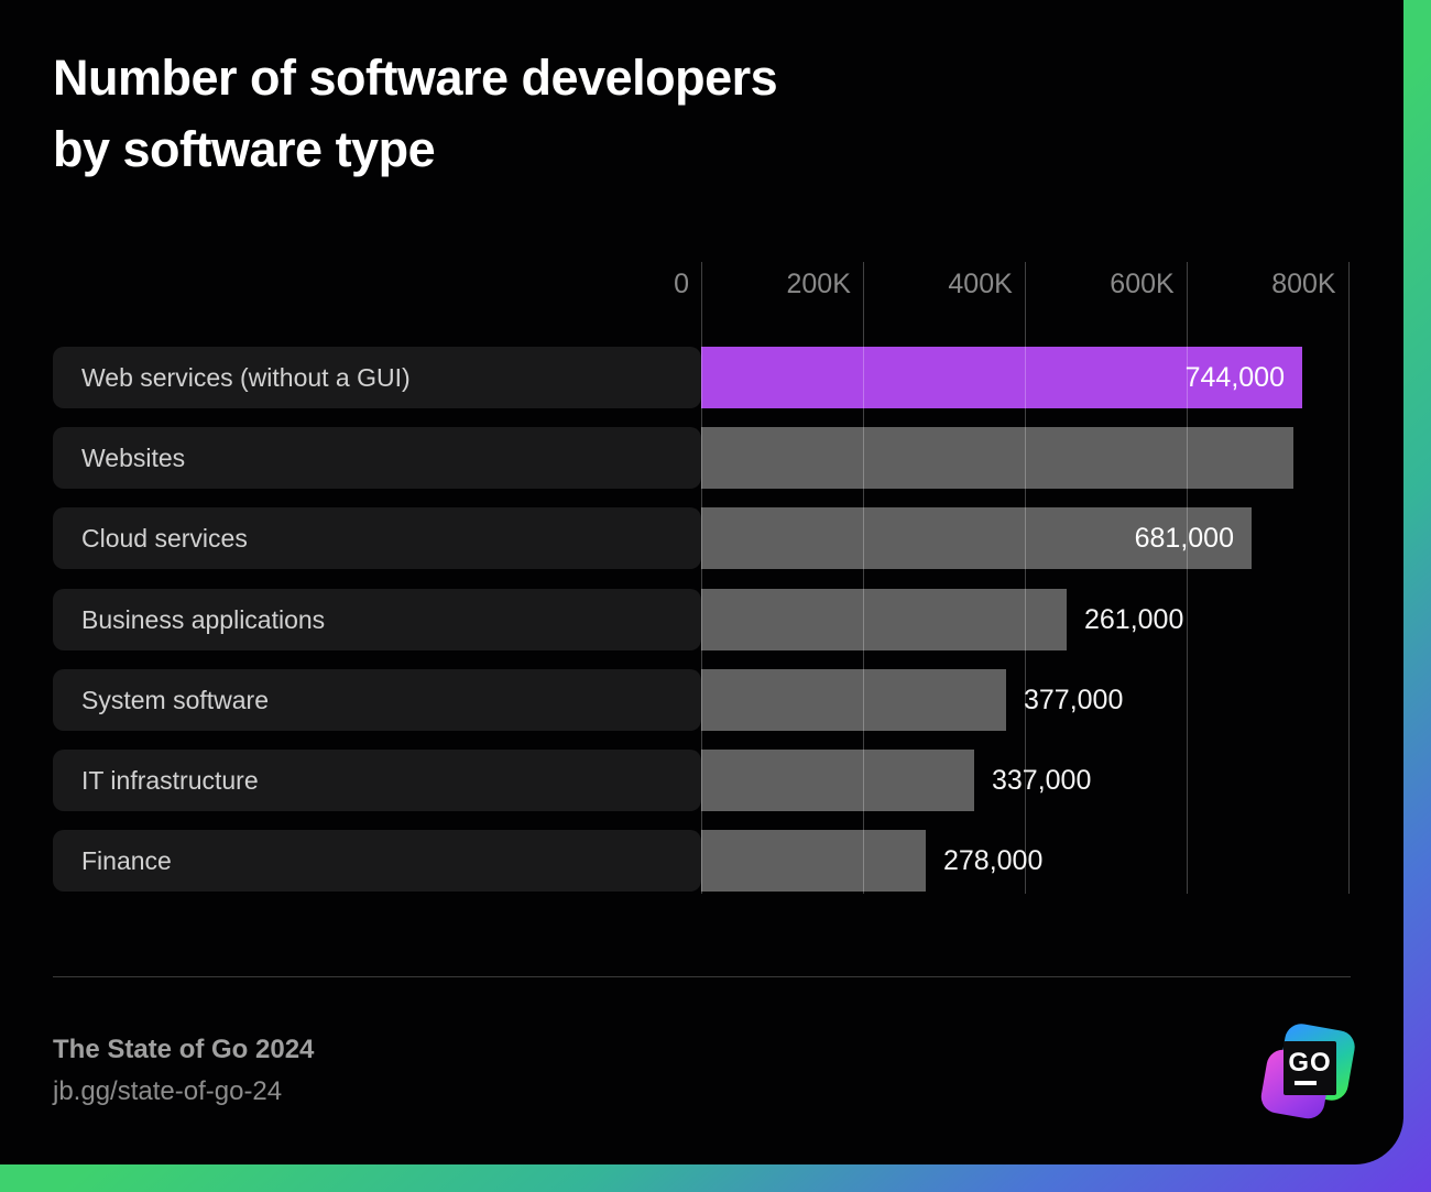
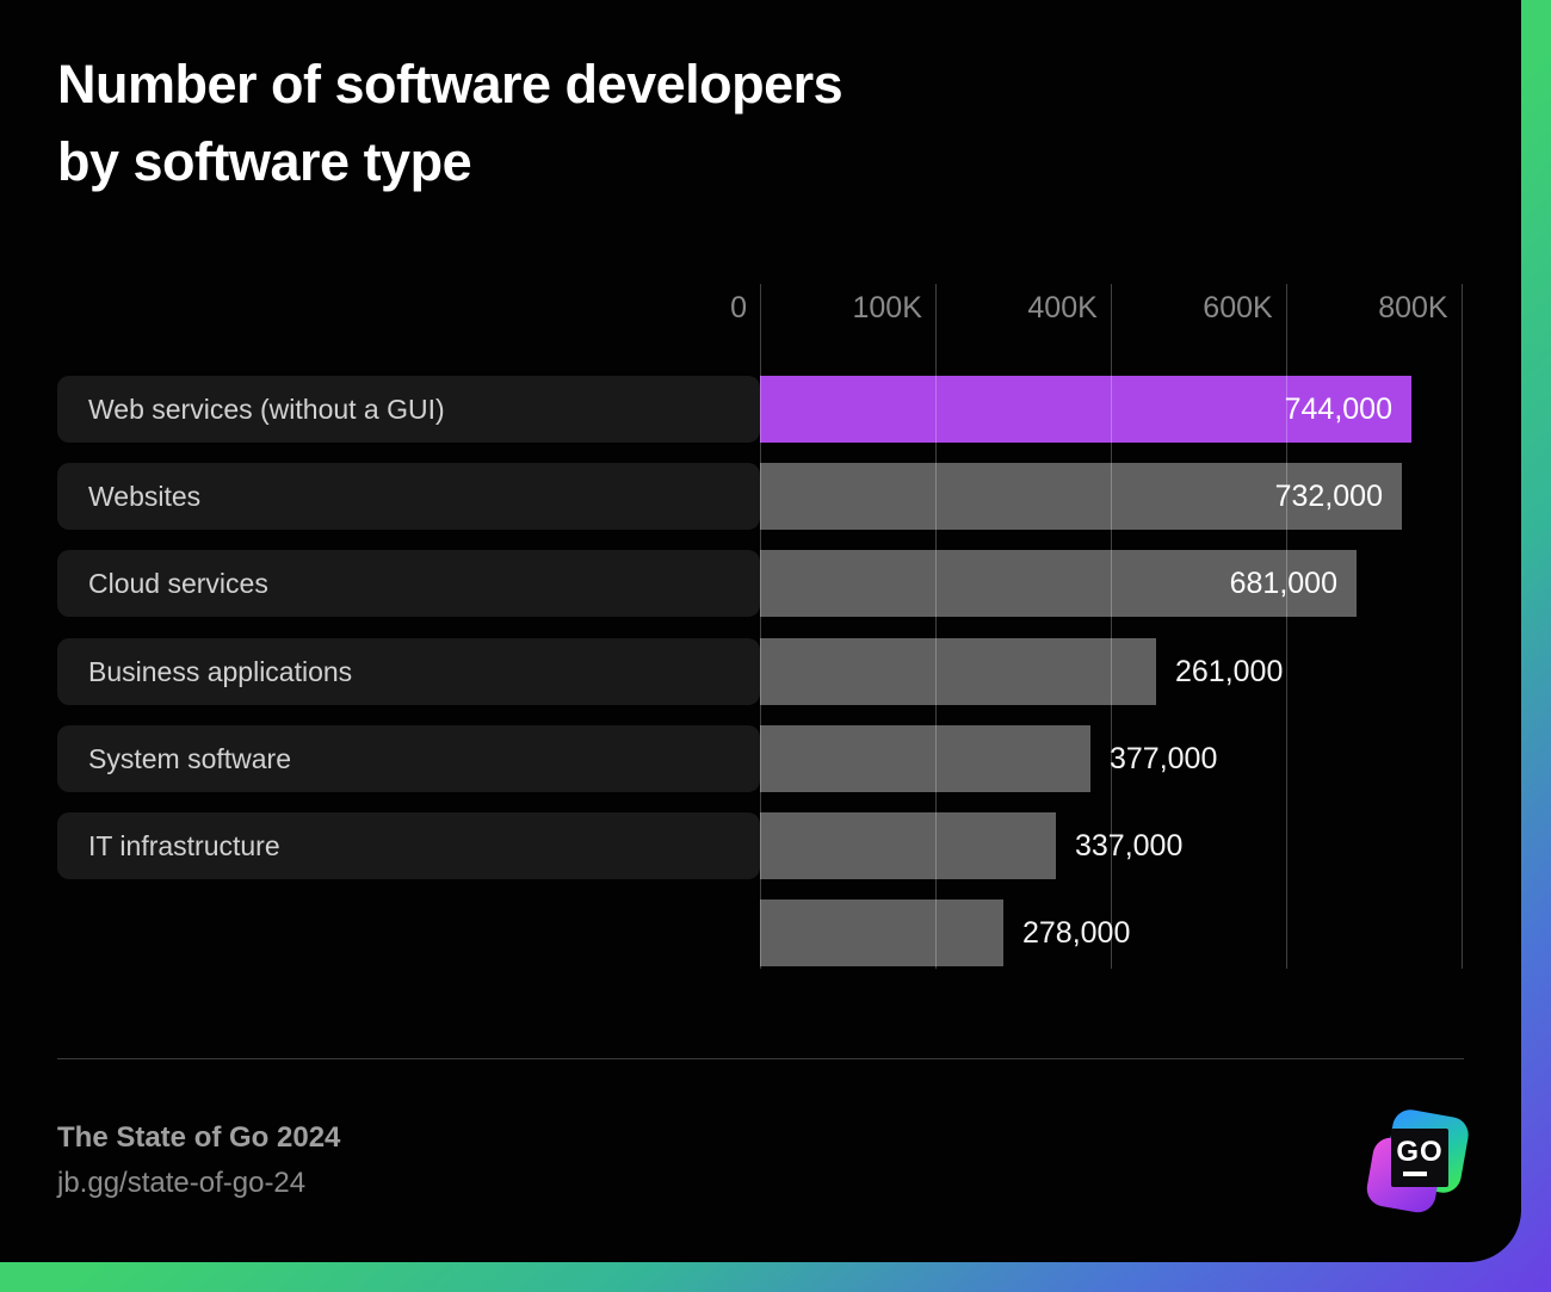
  Number of software developers
  by software type
  0
- 200K
+ 100K
  400K
  600K
  800K
  Web services (without a GUI)
  744,000
  Websites
+ 732,000
  Cloud services
  681,000
  Business applications
  261,000
  System software
  377,000
  IT infrastructure
  337,000
- Finance
  278,000
  The State of Go 2024
  jb.gg/state-of-go-24
  GO
